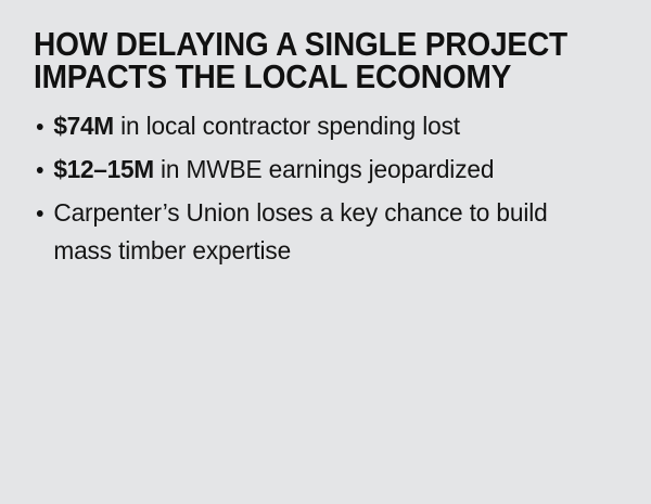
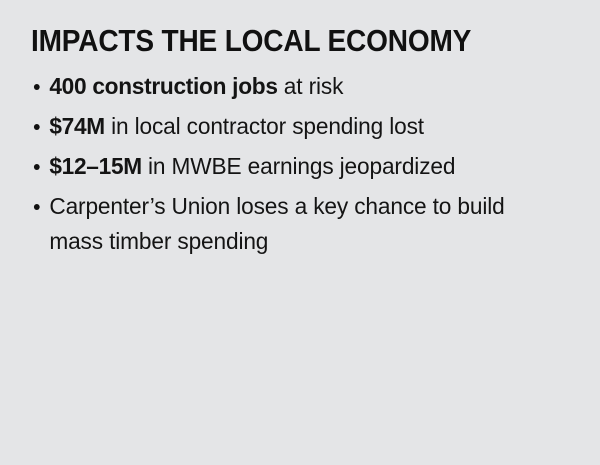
- HOW DELAYING A SINGLE PROJECT
  IMPACTS THE LOCAL ECONOMY
+ 400 construction jobs at risk
  $74M in local contractor spending lost
  $12–15M in MWBE earnings jeopardized
- Carpenter’s Union loses a key chance to build mass timber expertise
+ Carpenter’s Union loses a key chance to build mass timber spending
